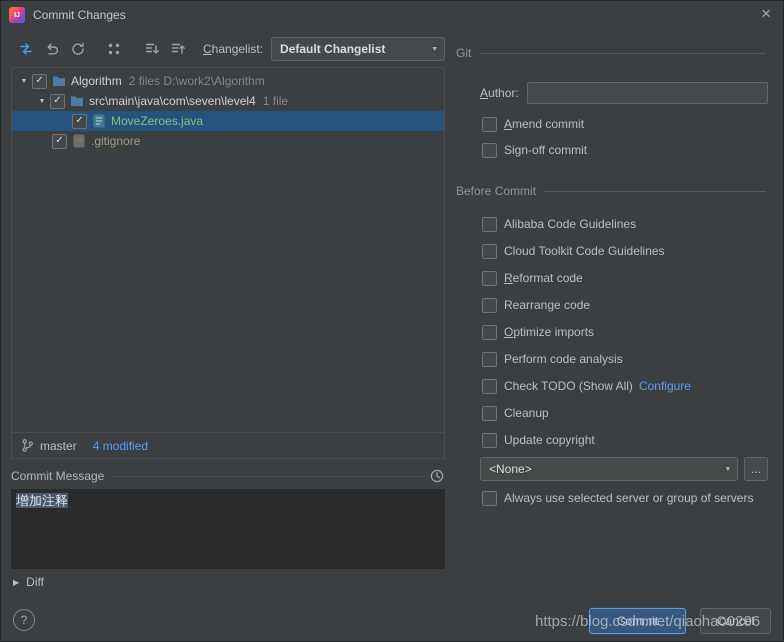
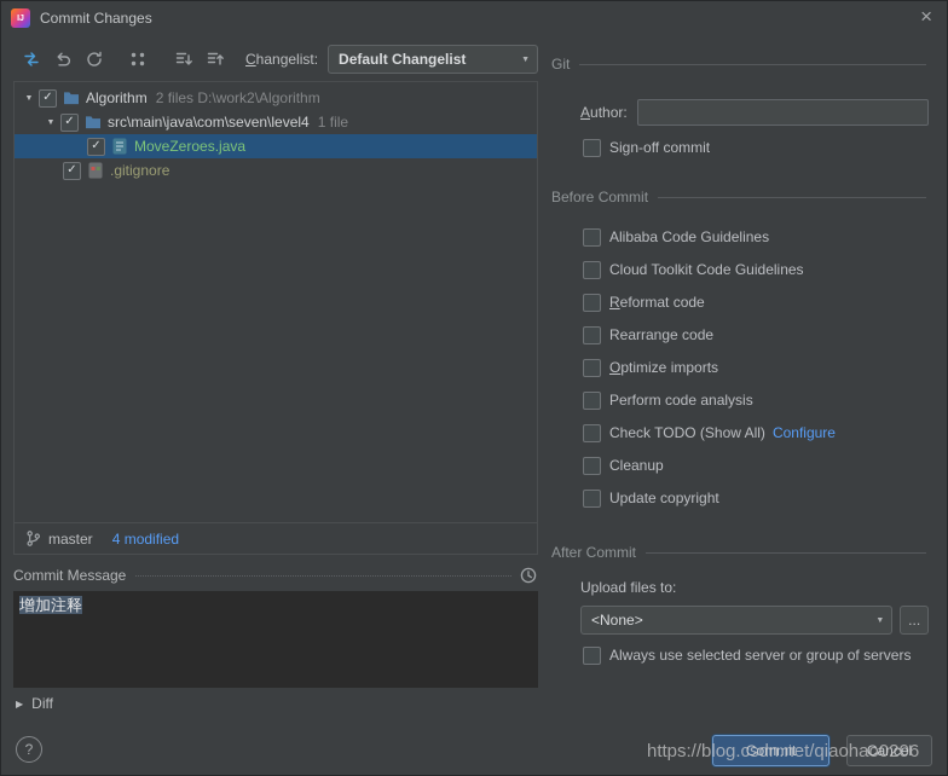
  Commit Changes
  ×
  Changelist:
  Default Changelist
  ✓
  Algorithm
  2 files D:\work2\Algorithm
  ✓
  src\main\java\com\seven\level4
  1 file
  ✓
  MoveZeroes.java
  ✓
  .gitignore
  master
  4 modified
  Commit Message
  增加注释
  ▶
  Diff
  Git
  Author:
- Amend commit
  Sign-off commit
  Before Commit
  Alibaba Code Guidelines
  Cloud Toolkit Code Guidelines
  Reformat code
  Rearrange code
  Optimize imports
  Perform code analysis
  Check TODO (Show All)
  Configure
  Cleanup
  Update copyright
+ After Commit
+ Upload files to:
  <None>
  ...
  Always use selected server or group of servers
  ?
  Commit
  Cancel
  https://blog.csdn.net/qiaohao0206
